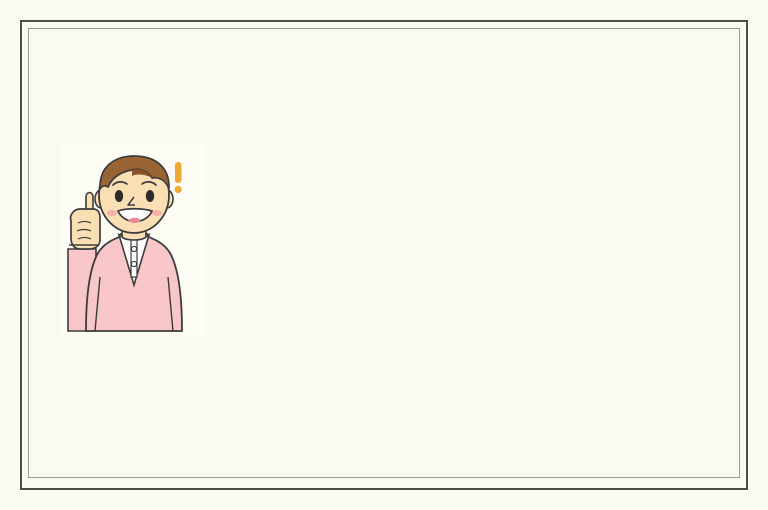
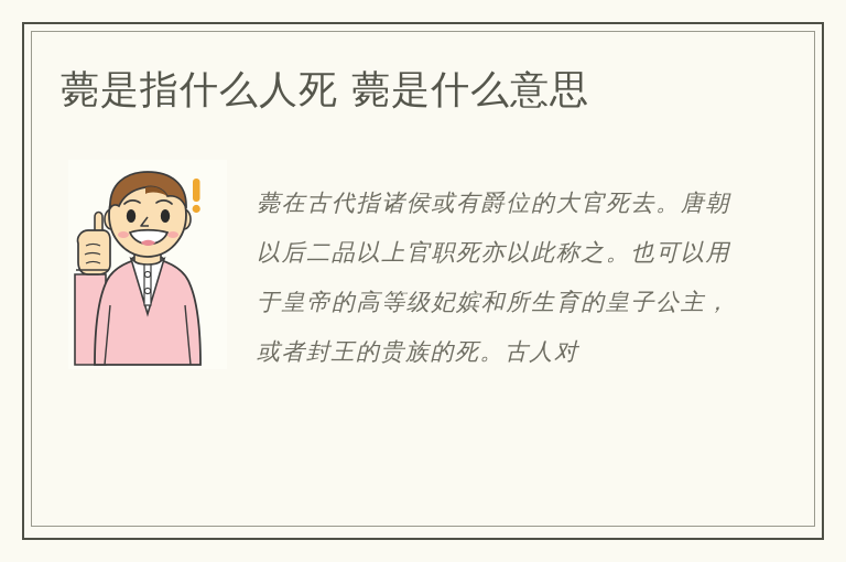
+ 薨是指什么人死 薨是什么意思
+ 薨在古代指诸侯或有爵位的大官死去。唐朝以后二品以上官职死亦以此称之。也可以用于皇帝的高等级妃嫔和所生育的皇子公主，或者封王的贵族的死。古人对
